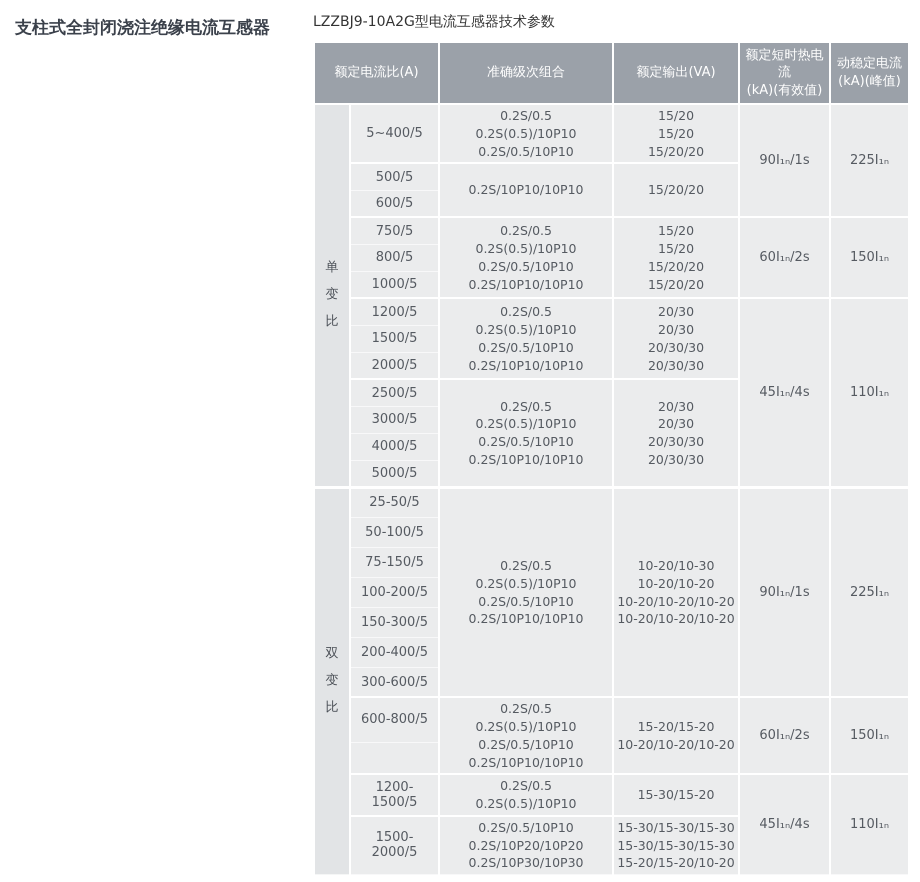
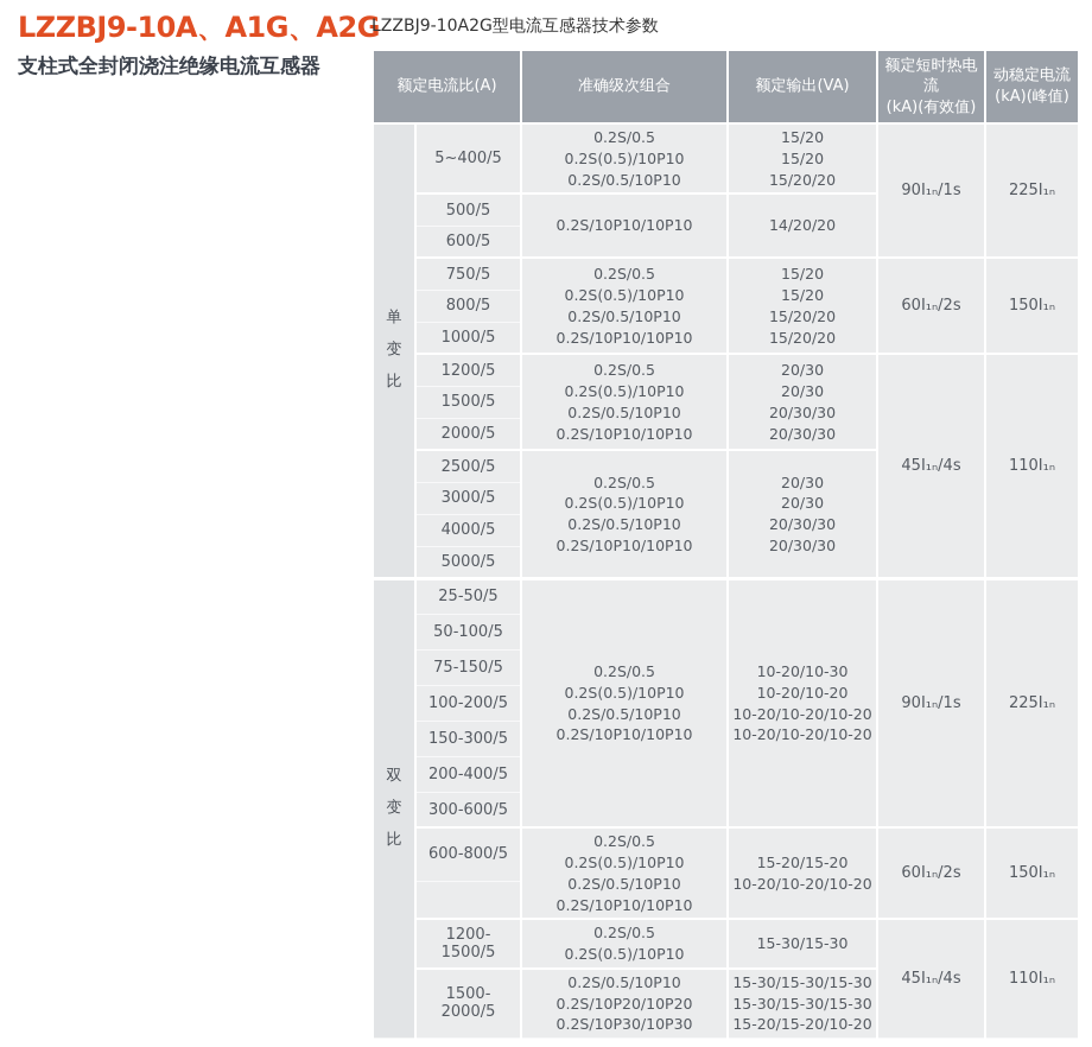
+ LZZBJ9-10A、A1G、A2G
  支柱式全封闭浇注绝缘电流互感器
  LZZBJ9-10A2G型电流互感器技术参数
  额定电流比(A)	准确级次组合	额定输出(VA)	额定短时热电流 (kA)(有效值)	动稳定电流 (kA)(峰值)
  单变比	5~400/5	0.2S/0.5 0.2S(0.5)/10P10 0.2S/0.5/10P10	15/20 15/20 15/20/20	90I₁ₙ/1s	225I₁ₙ
- 500/5	0.2S/10P10/10P10	15/20/20
+ 500/5	0.2S/10P10/10P10	14/20/20
  600/5
  750/5	0.2S/0.5 0.2S(0.5)/10P10 0.2S/0.5/10P10 0.2S/10P10/10P10	15/20 15/20 15/20/20 15/20/20	60I₁ₙ/2s	150I₁ₙ
  800/5
  1000/5
  1200/5	0.2S/0.5 0.2S(0.5)/10P10 0.2S/0.5/10P10 0.2S/10P10/10P10	20/30 20/30 20/30/30 20/30/30	45I₁ₙ/4s	110I₁ₙ
  1500/5
  2000/5
  2500/5	0.2S/0.5 0.2S(0.5)/10P10 0.2S/0.5/10P10 0.2S/10P10/10P10	20/30 20/30 20/30/30 20/30/30
  3000/5
  4000/5
  5000/5
  双变比	25-50/5	0.2S/0.5 0.2S(0.5)/10P10 0.2S/0.5/10P10 0.2S/10P10/10P10	10-20/10-30 10-20/10-20 10-20/10-20/10-20 10-20/10-20/10-20	90I₁ₙ/1s	225I₁ₙ
  50-100/5
  75-150/5
  100-200/5
  150-300/5
  200-400/5
  300-600/5
  600-800/5	0.2S/0.5 0.2S(0.5)/10P10 0.2S/0.5/10P10 0.2S/10P10/10P10	15-20/15-20 10-20/10-20/10-20	60I₁ₙ/2s	150I₁ₙ
- 1200-1500/5	0.2S/0.5 0.2S(0.5)/10P10	15-30/15-20	45I₁ₙ/4s	110I₁ₙ
+ 1200-1500/5	0.2S/0.5 0.2S(0.5)/10P10	15-30/15-30	45I₁ₙ/4s	110I₁ₙ
  1500-2000/5	0.2S/0.5/10P10 0.2S/10P20/10P20 0.2S/10P30/10P30	15-30/15-30/15-30 15-30/15-30/15-30 15-20/15-20/10-20
